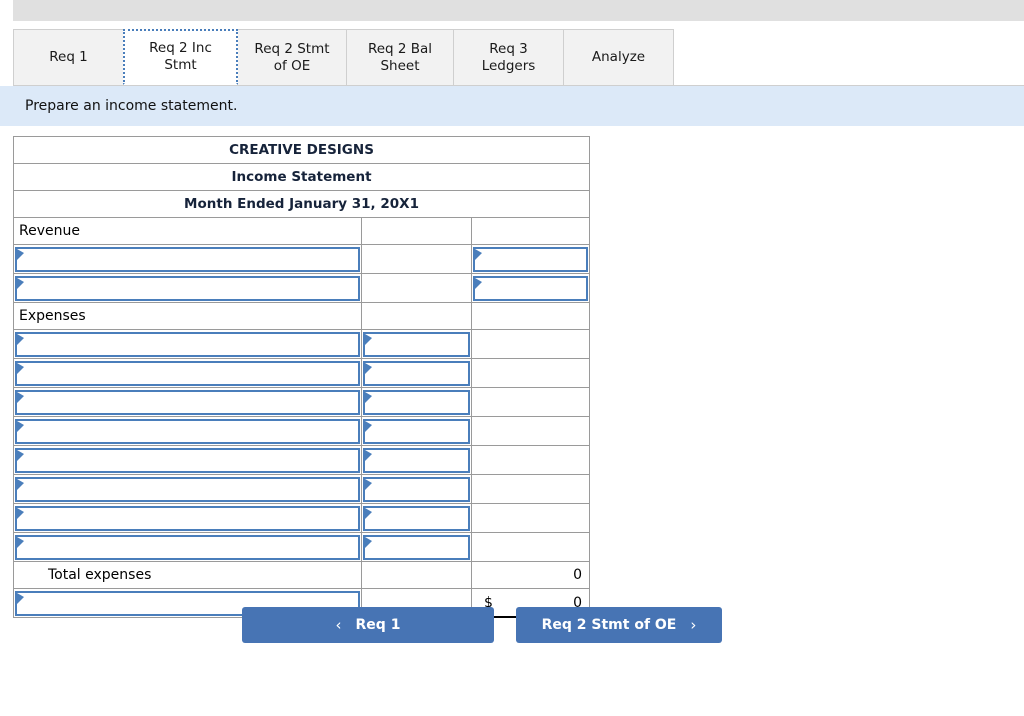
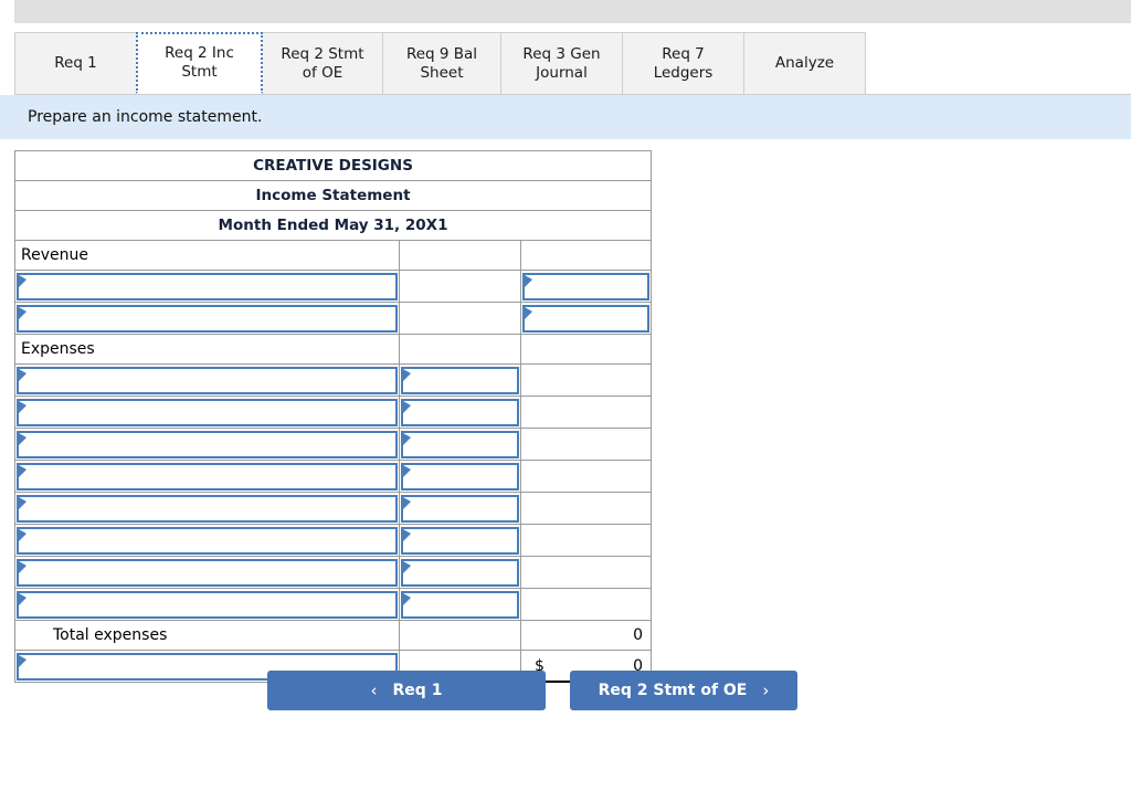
  Req 1
  Req 2 Inc Stmt
  Req 2 Stmt of OE
- Req 2 Bal Sheet
+ Req 9 Bal Sheet
+ Req 3 Gen Journal
- Req 3 Ledgers
+ Req 7 Ledgers
  Analyze
  Prepare an income statement.
  CREATIVE DESIGNS
  Income Statement
- Month Ended January 31, 20X1
+ Month Ended May 31, 20X1
  Revenue
  Expenses
  Total expenses		0
  		$ 0
  ‹
  Req 1
  Req 2 Stmt of OE
  ›
